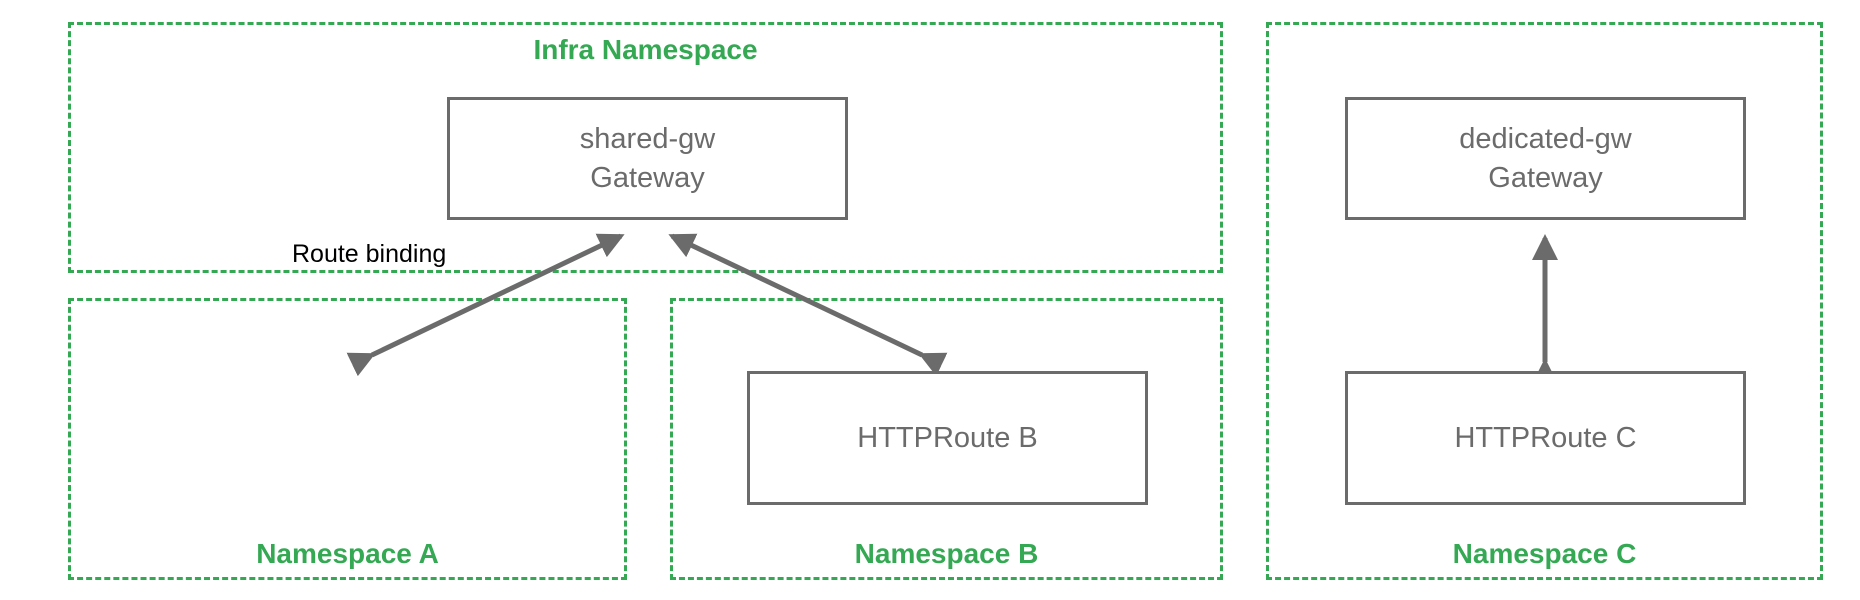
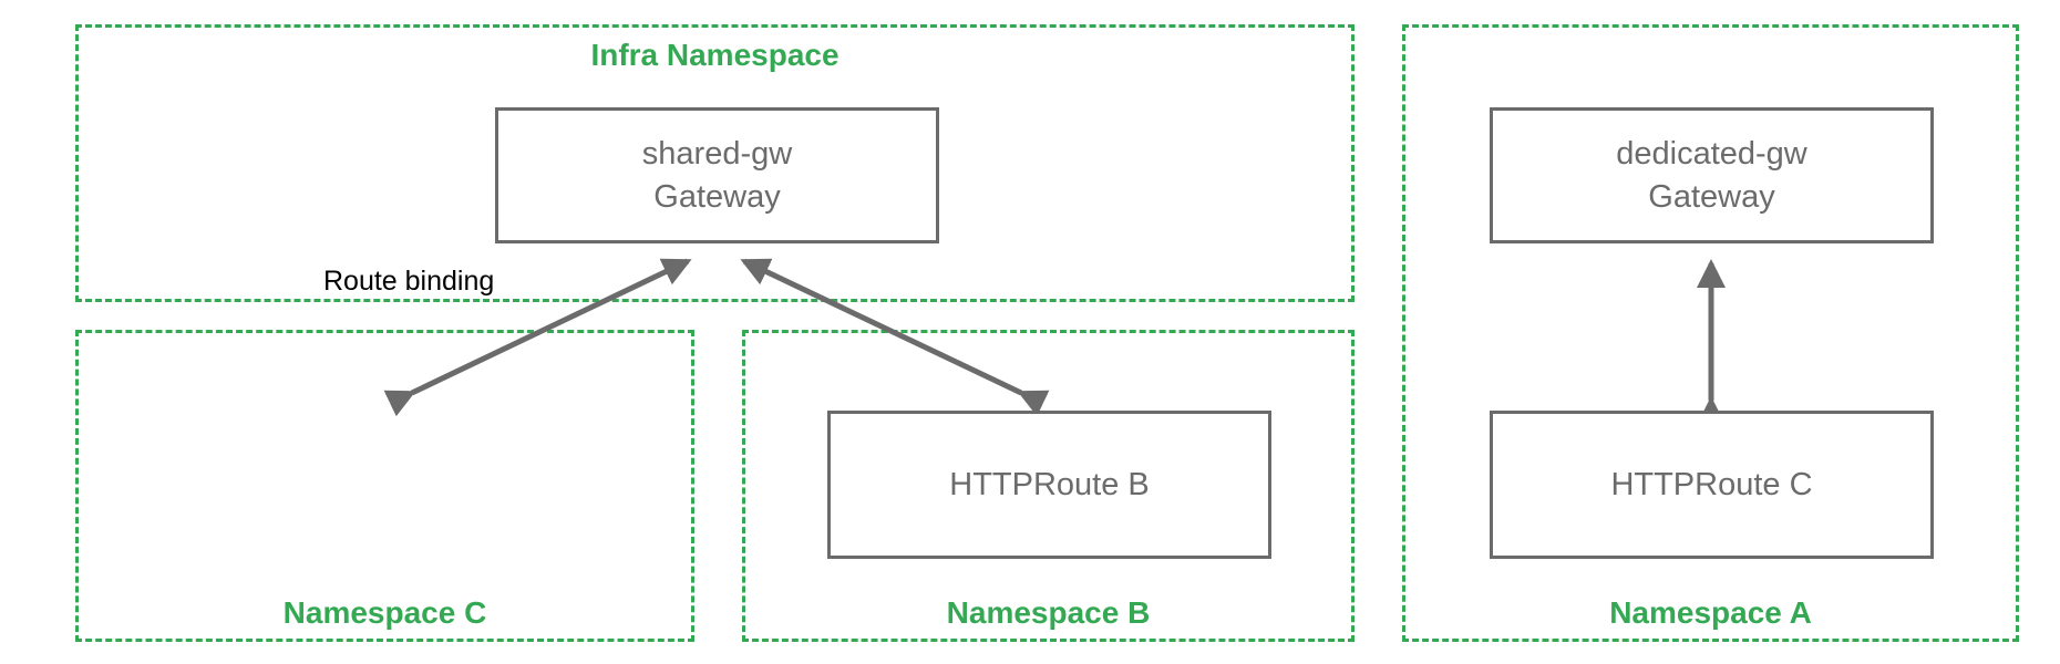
  Infra Namespace
- Namespace A
+ Namespace C
  Namespace B
- Namespace C
+ Namespace A
  Route binding
  shared-gw
  Gateway
  dedicated-gw
  Gateway
  HTTPRoute B
  HTTPRoute C
